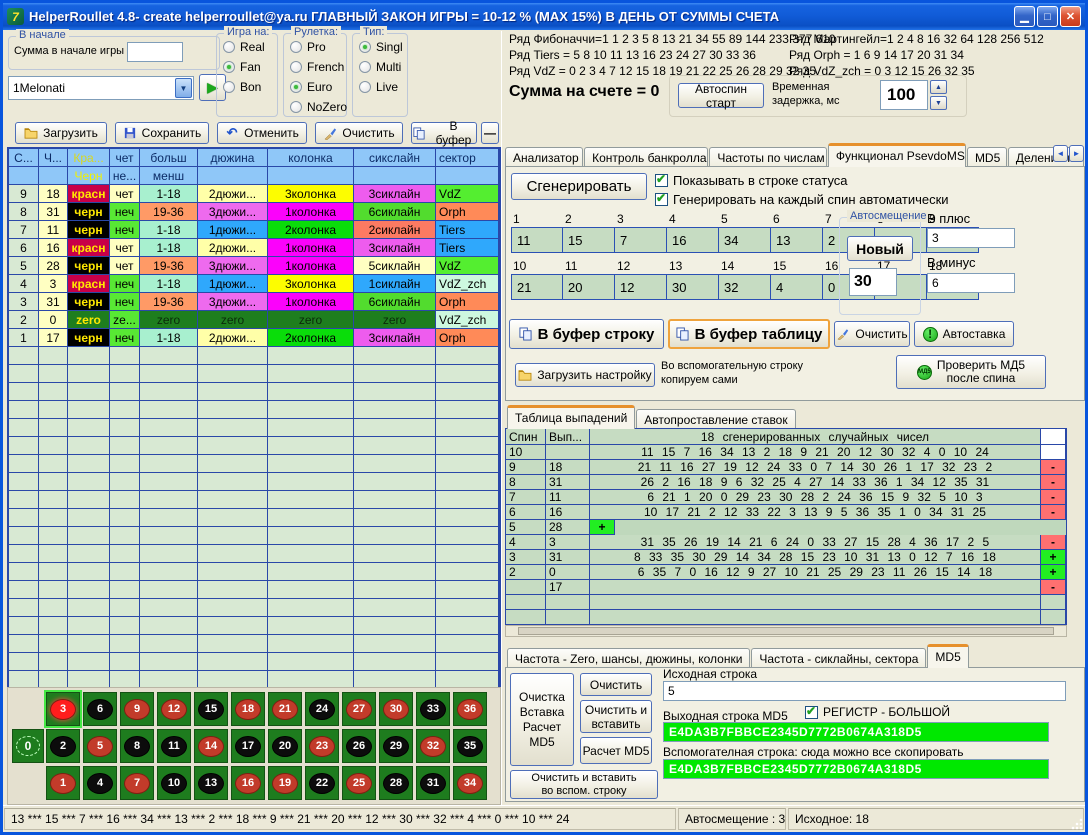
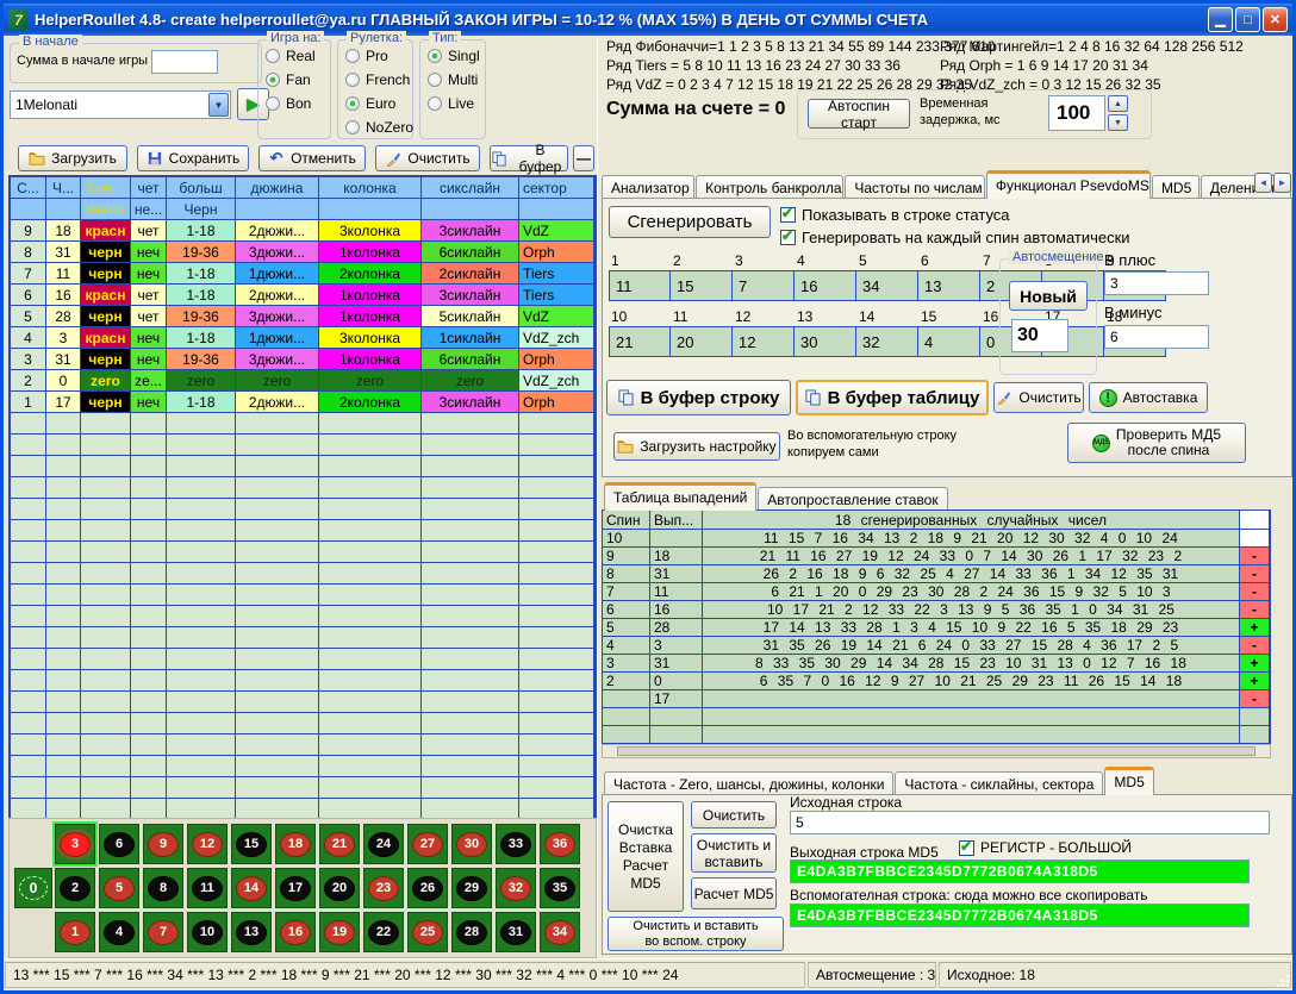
  7
  HelperRoullet 4.8- create helperroullet@ya.ru ГЛАВНЫЙ ЗАКОН ИГРЫ = 10-12 % (MAX 15%) В ДЕНЬ ОТ СУММЫ СЧЕТА
  ▁
  □
  ✕
  В начале
  Сумма в начале игры
  1Melonati
  ▼
  ▶
  Игра на:
  Real
  Fan
  Bon
  Рулетка:
  Pro
  French
  Euro
  NoZero
  Тип:
  Singl
  Multi
  Live
  Загрузить
  Сохранить
  ↶
  Отменить
  Очистить
  В буфер
  —
  С...
  Ч...
  Кра...
  чет
  больш
  дюжина
  колонка
  сикслайн
  сектор
- Черн
+ менш
  не...
- менш
+ Черн
  9
  18
  красн
  чет
  1-18
  2дюжи...
  3колонка
  3сиклайн
  VdZ
  8
  31
  черн
  неч
  19-36
  3дюжи...
  1колонка
  6сиклайн
  Orph
  7
  11
  черн
  неч
  1-18
  1дюжи...
  2колонка
  2сиклайн
  Tiers
  6
  16
  красн
  чет
  1-18
  2дюжи...
  1колонка
  3сиклайн
  Tiers
  5
  28
  черн
  чет
  19-36
  3дюжи...
  1колонка
  5сиклайн
  VdZ
  4
  3
  красн
  неч
  1-18
  1дюжи...
  3колонка
  1сиклайн
  VdZ_zch
  3
  31
  черн
  неч
  19-36
  3дюжи...
  1колонка
  6сиклайн
  Orph
  2
  0
  zero
  ze...
  zero
  zero
  zero
  zero
  VdZ_zch
  1
  17
  черн
  неч
  1-18
  2дюжи...
  2колонка
  3сиклайн
  Orph
  0
  3
  6
  9
  12
  15
  18
  21
  24
  27
  30
  33
  36
  2
  5
  8
  11
  14
  17
  20
  23
  26
  29
  32
  35
  1
  4
  7
  10
  13
  16
  19
  22
  25
  28
  31
  34
  Ряд Фибоначчи=1 1 2 3 5 8 13 21 34 55 89 144 233 377 610
  Ряд Tiers = 5 8 10 11 13 16 23 24 27 30 33 36
  Ряд VdZ = 0 2 3 4 7 12 15 18 19 21 22 25 26 28 29 32 35
  Ряд Мартингейл=1 2 4 8 16 32 64 128 256 512
  Ряд Orph = 1 6 9 14 17 20 31 34
  Ряд VdZ_zch = 0 3 12 15 26 32 35
  Сумма на счете = 0
  Автоспин старт
  Временная
  задержка, мс
  100
  Анализатор
  Контроль банкролла
  Частоты по числам
  Функционал PsevdoMS
  MD5
  ◄
  ►
  Сгенерировать
  Показывать в строке статуса
  Генерировать на каждый спин автоматически
  1
  2
  3
  4
  5
  6
  7
  9
  11
  15
  7
  16
  34
  13
  2
  10
  11
  12
  13
  14
  15
  16
  17
  18
  21
  20
  12
  30
  32
  4
  0
  Автосмещение
  Новый
  30
  В плюс
  3
  В минус
  6
  В буфер строку
  В буфер таблицу
  Очистить
  !
  Автоставка
  Загрузить настройку
  Во вспомогательную строку
  копируем сами
  Проверить МД5
  после спина
  Таблица выпадений
  Автопроставление ставок
  Спин
  Вып...
  18 сгенерированных случайных чисел
  10
  11 15 7 16 34 13 2 18 9 21 20 12 30 32 4 0 10 24
  9
  18
  21 11 16 27 19 12 24 33 0 7 14 30 26 1 17 32 23 2
  -
  8
  31
  26 2 16 18 9 6 32 25 4 27 14 33 36 1 34 12 35 31
  -
  7
  11
  6 21 1 20 0 29 23 30 28 2 24 36 15 9 32 5 10 3
  -
  6
  16
  10 17 21 2 12 33 22 3 13 9 5 36 35 1 0 34 31 25
  -
  5
  28
+ 17 14 13 33 28 1 3 4 15 10 9 22 16 5 35 18 29 23
  +
  4
  3
  31 35 26 19 14 21 6 24 0 33 27 15 28 4 36 17 2 5
  -
  3
  31
  8 33 35 30 29 14 34 28 15 23 10 31 13 0 12 7 16 18
  +
  2
  0
  6 35 7 0 16 12 9 27 10 21 25 29 23 11 26 15 14 18
  +
  17
  -
  Частота - Zero, шансы, дюжины, колонки
  Частота - сиклайны, сектора
  MD5
  Очистка
  Вставка
  Расчет MD5
  Очистить
  Очистить и
  вставить
  Расчет MD5
  Очистить и вставить
  во вспом. строку
  Исходная строка
  5
  Выходная строка MD5
  РЕГИСТР - БОЛЬШОЙ
  E4DA3B7FBBCE2345D7772B0674A318D5
  Вспомогателная строка: сюда можно все скопировать
  E4DA3B7FBBCE2345D7772B0674A318D5
  13 *** 15 *** 7 *** 16 *** 34 *** 13 *** 2 *** 18 *** 9 *** 21 *** 20 *** 12 *** 30 *** 32 *** 4 *** 0 *** 10 *** 24
  Автосмещение : 3
  Исходное: 18
